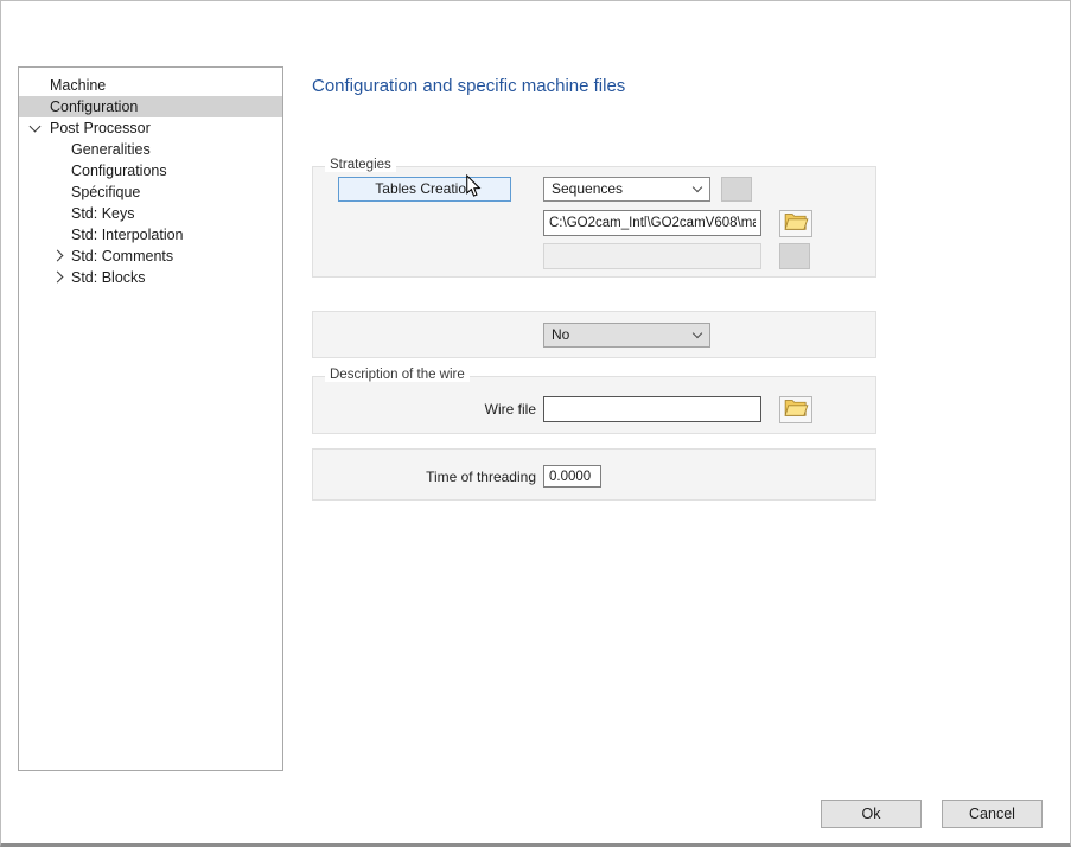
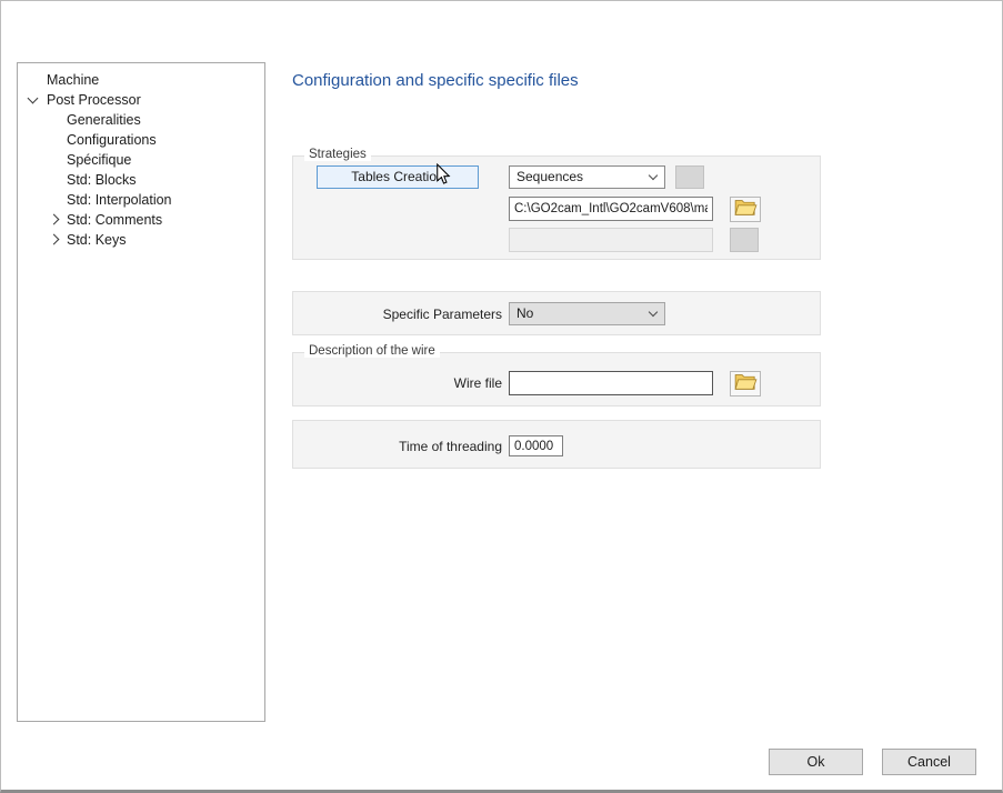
  Machine
- Configuration
  Post Processor
  Generalities
  Configurations
  Spécifique
- Std: Keys
+ Std: Blocks
  Std: Interpolation
  Std: Comments
- Std: Blocks
+ Std: Keys
- Configuration and specific machine files
+ Configuration and specific specific files
  Strategies
  Tables Creatio
  Sequences
  C:\GO2cam_Intl\GO2camV608\m
+ Specific Parameters
  No
  Description of the wire
  Wire file
  Time of threading
  0.0000
  Ok
  Cancel
